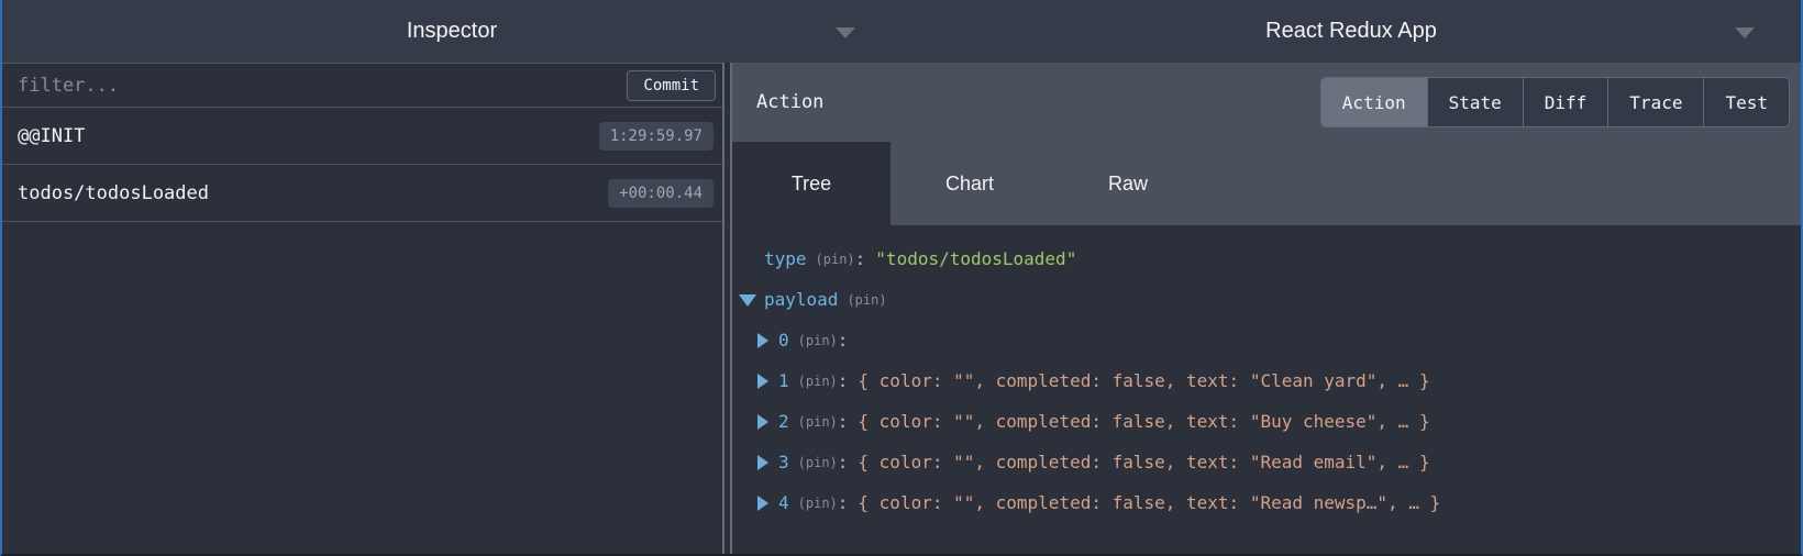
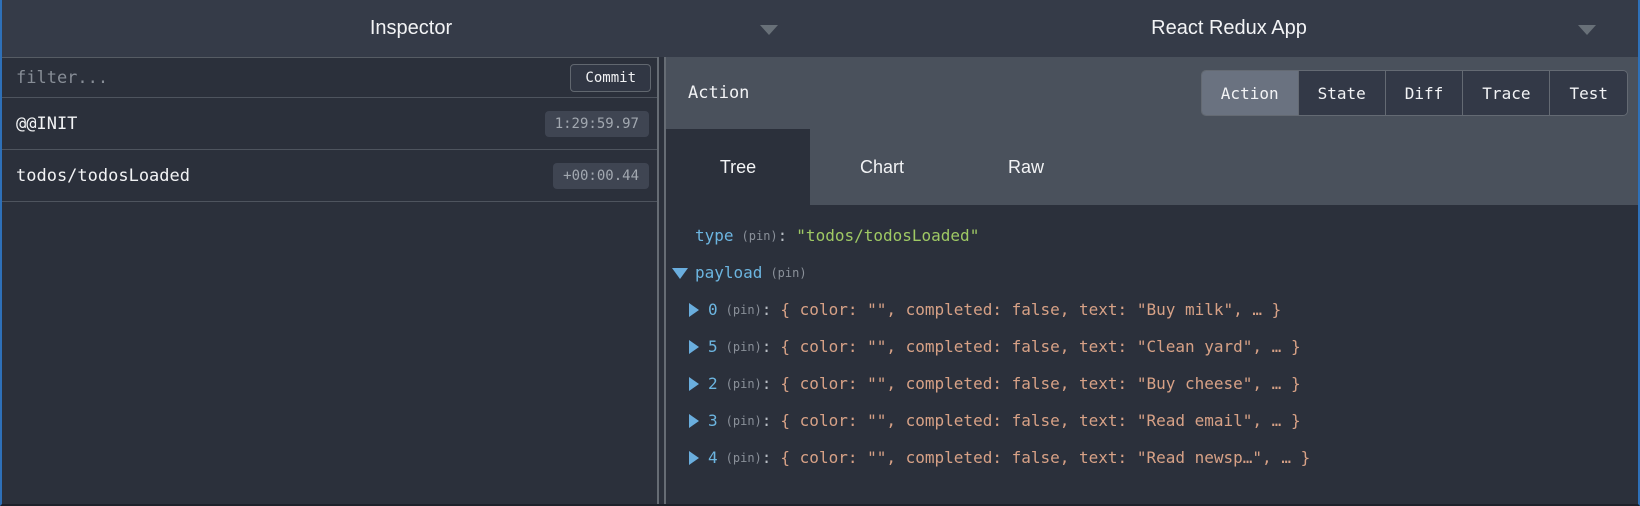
  Inspector
  React Redux App
  filter...
  Commit
  @@INIT
  1:29:59.97
  todos/todosLoaded
  +00:00.44
  Action
  Action
  State
  Diff
  Trace
  Test
  Tree
  Chart
  Raw
  type
  (pin)
  :
  "todos/todosLoaded"
  payload
  (pin)
  0
  (pin)
  :
+ { color: "", completed: false, text: "Buy milk", … }
- 1
+ 5
  (pin)
  :
  { color: "", completed: false, text: "Clean yard", … }
  2
  (pin)
  :
  { color: "", completed: false, text: "Buy cheese", … }
  3
  (pin)
  :
  { color: "", completed: false, text: "Read email", … }
  4
  (pin)
  :
  { color: "", completed: false, text: "Read newsp…", … }
